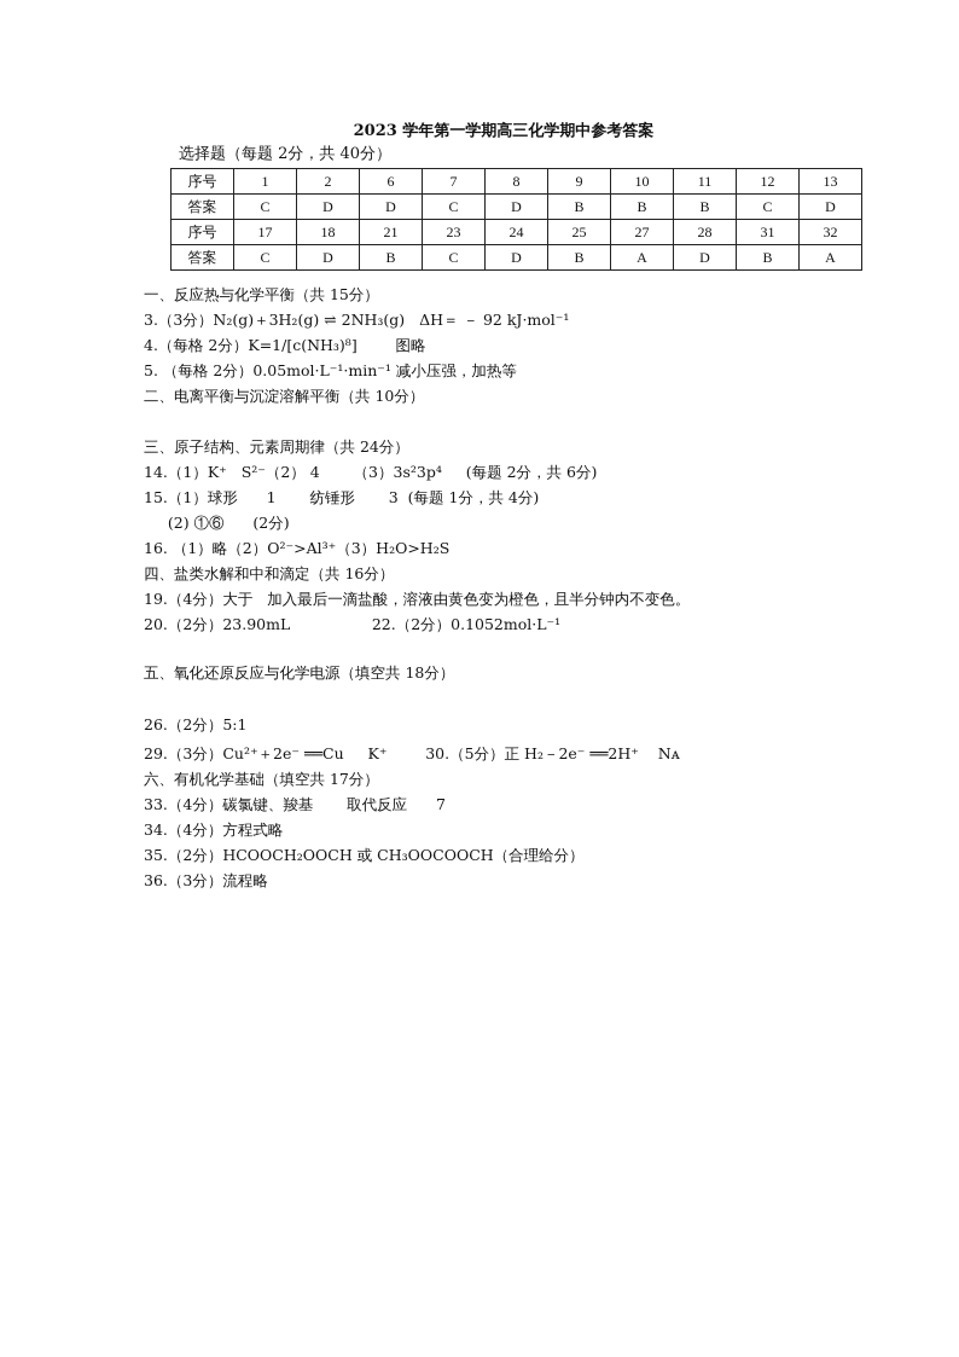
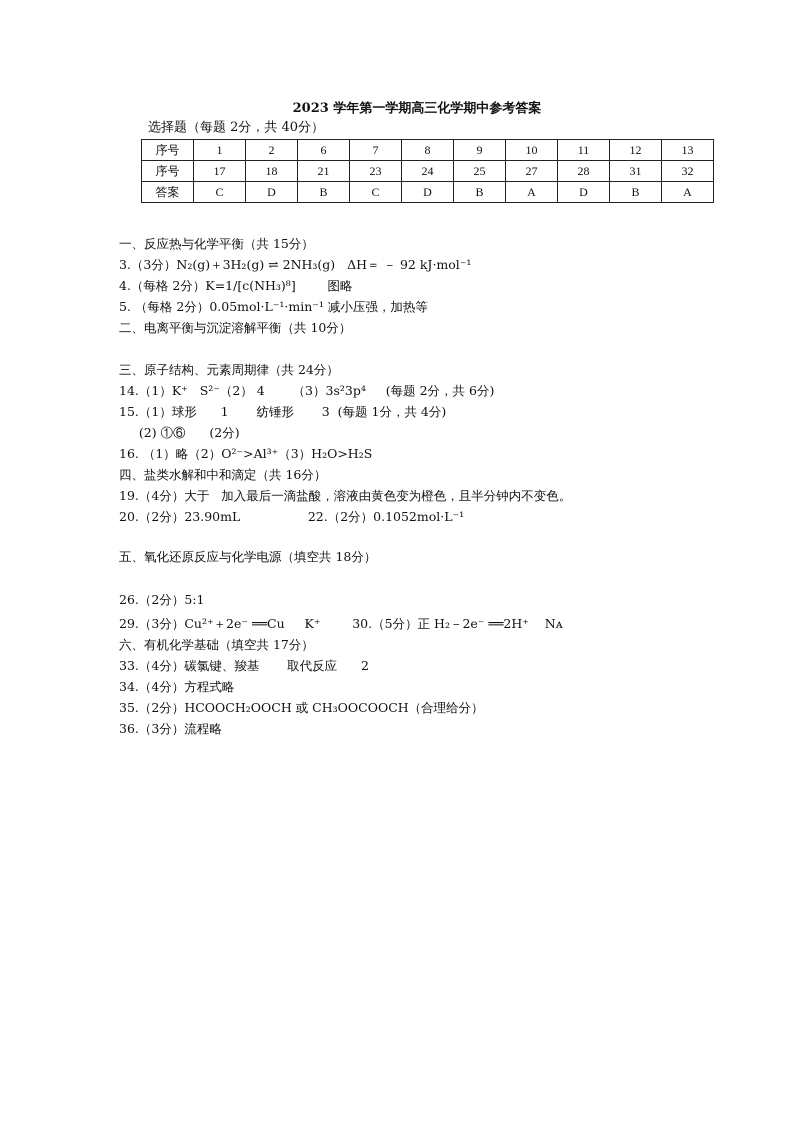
  2023 学年第一学期高三化学期中参考答案
  选择题（每题 2分，共 40分）
  序号	1	2	6	7	8	9	10	11	12	13
- 答案	C	D	D	C	D	B	B	B	C	D
  序号	17	18	21	23	24	25	27	28	31	32
  答案	C	D	B	C	D	B	A	D	B	A
  一、反应热与化学平衡（共 15分）
  3.（3分）N₂(g)＋3H₂(g) ⇌ 2NH₃(g) ΔH＝ － 92 kJ·mol⁻¹
  4.（每格 2分）K=1/[c(NH₃)⁸] 图略
  5. （每格 2分）0.05mol·L⁻¹·min⁻¹ 减小压强，加热等
  二、电离平衡与沉淀溶解平衡（共 10分）
  三、原子结构、元素周期律（共 24分）
  14.（1）K⁺ S²⁻（2） 4 （3）3s²3p⁴ (每题 2分，共 6分)
  15.（1）球形 1 纺锤形 3 (每题 1分，共 4分)
  (2) ①⑥ (2分)
  16. （1）略（2）O²⁻>Al³⁺（3）H₂O>H₂S
  四、盐类水解和中和滴定（共 16分）
  19.（4分）大于 加入最后一滴盐酸，溶液由黄色变为橙色，且半分钟内不变色。
  20.（2分）23.90mL 22.（2分）0.1052mol·L⁻¹
  五、氧化还原反应与化学电源（填空共 18分）
  26.（2分）5:1
  29.（3分）Cu²⁺＋2e⁻ ══Cu K⁺ 30.（5分）正 H₂－2e⁻ ══2H⁺ Nᴀ
  六、有机化学基础（填空共 17分）
- 33.（4分）碳氯键、羧基 取代反应 7
+ 33.（4分）碳氯键、羧基 取代反应 2
  34.（4分）方程式略
  35.（2分）HCOOCH₂OOCH 或 CH₃OOCOOCH（合理给分）
  36.（3分）流程略
